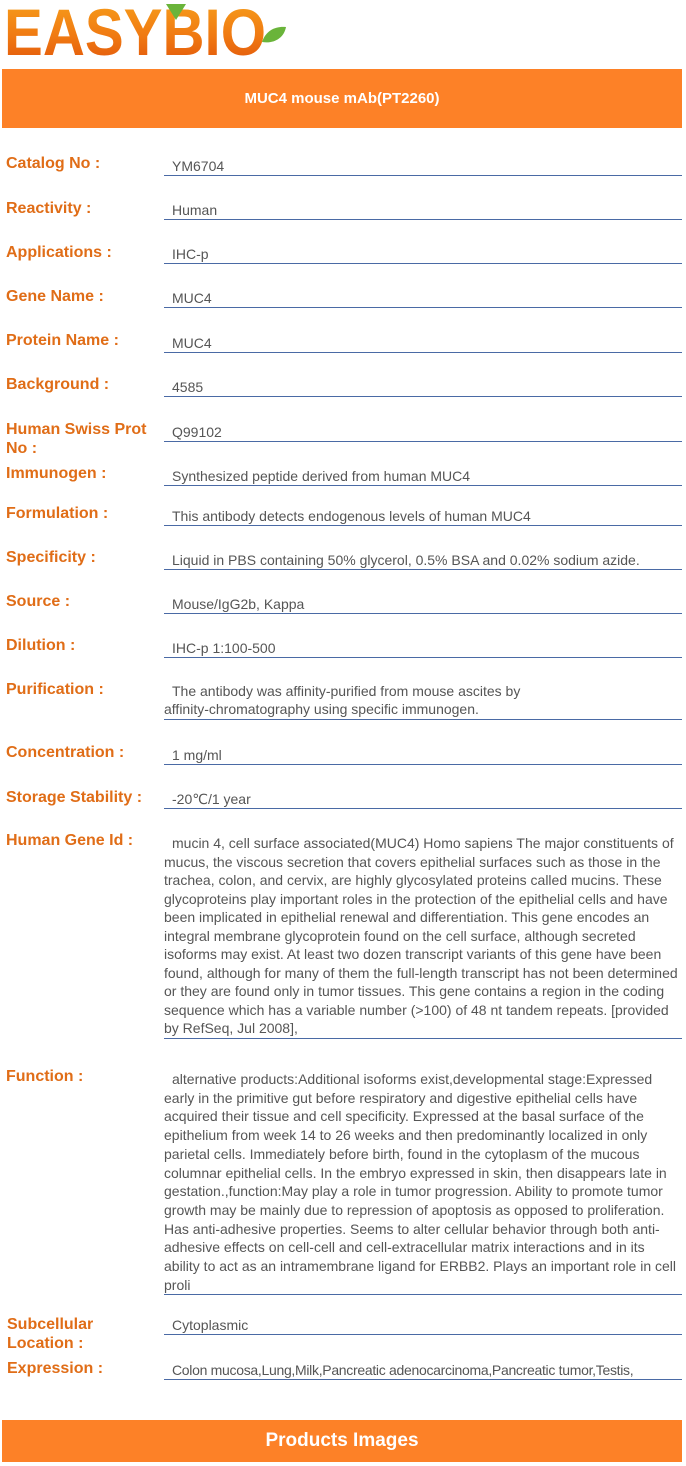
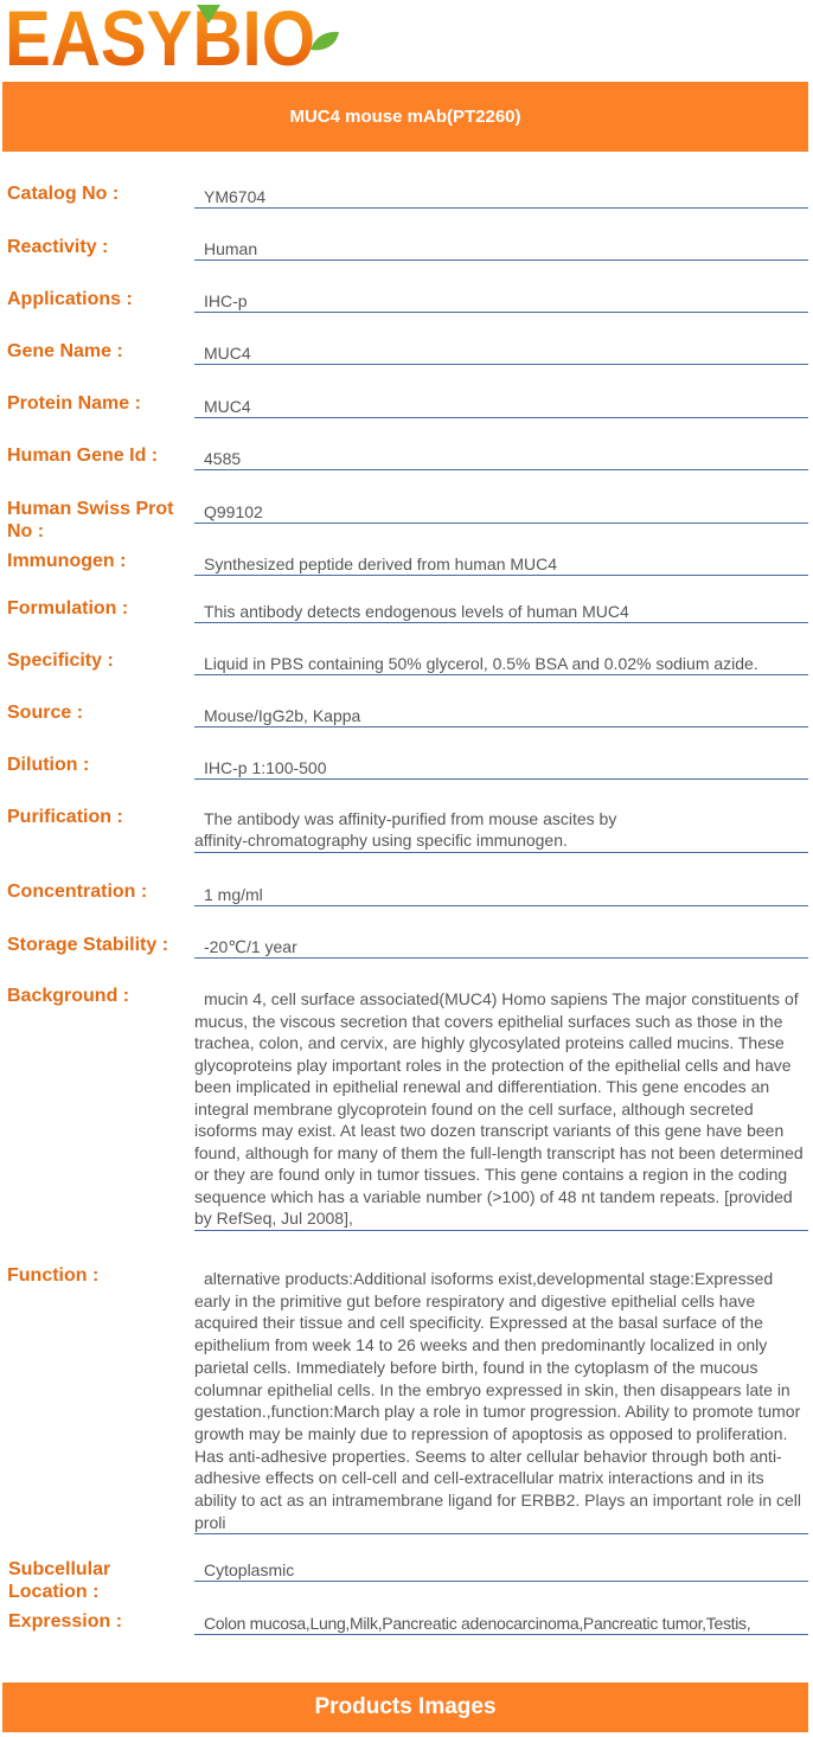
  EASYBIO
  MUC4 mouse mAb(PT2260)
  Catalog No :
  YM6704
  Reactivity :
  Human
  Applications :
  IHC-p
  Gene Name :
  MUC4
  Protein Name :
  MUC4
- Background :
+ Human Gene Id :
  4585
  Human Swiss Prot No :
  Q99102
  Immunogen :
  Synthesized peptide derived from human MUC4
  Formulation :
  This antibody detects endogenous levels of human MUC4
  Specificity :
  Liquid in PBS containing 50% glycerol, 0.5% BSA and 0.02% sodium azide.
  Source :
  Mouse/IgG2b, Kappa
  Dilution :
  IHC-p 1:100-500
  Purification :
  The antibody was affinity-purified from mouse ascites by affinity-chromatography using specific immunogen.
  Concentration :
  1 mg/ml
  Storage Stability :
  -20℃/1 year
- Human Gene Id :
+ Background :
  mucin 4, cell surface associated(MUC4) Homo sapiens The major constituents of mucus, the viscous secretion that covers epithelial surfaces such as those in the trachea, colon, and cervix, are highly glycosylated proteins called mucins. These glycoproteins play important roles in the protection of the epithelial cells and have been implicated in epithelial renewal and differentiation. This gene encodes an integral membrane glycoprotein found on the cell surface, although secreted isoforms may exist. At least two dozen transcript variants of this gene have been found, although for many of them the full-length transcript has not been determined or they are found only in tumor tissues. This gene contains a region in the coding sequence which has a variable number (>100) of 48 nt tandem repeats. [provided by RefSeq, Jul 2008],
  Function :
- alternative products:Additional isoforms exist,developmental stage:Expressed early in the primitive gut before respiratory and digestive epithelial cells have acquired their tissue and cell specificity. Expressed at the basal surface of the epithelium from week 14 to 26 weeks and then predominantly localized in only parietal cells. Immediately before birth, found in the cytoplasm of the mucous columnar epithelial cells. In the embryo expressed in skin, then disappears late in gestation.,function:May play a role in tumor progression. Ability to promote tumor growth may be mainly due to repression of apoptosis as opposed to proliferation. Has anti-adhesive properties. Seems to alter cellular behavior through both anti-adhesive effects on cell-cell and cell-extracellular matrix interactions and in its ability to act as an intramembrane ligand for ERBB2. Plays an important role in cell proli
+ alternative products:Additional isoforms exist,developmental stage:Expressed early in the primitive gut before respiratory and digestive epithelial cells have acquired their tissue and cell specificity. Expressed at the basal surface of the epithelium from week 14 to 26 weeks and then predominantly localized in only parietal cells. Immediately before birth, found in the cytoplasm of the mucous columnar epithelial cells. In the embryo expressed in skin, then disappears late in gestation.,function:March play a role in tumor progression. Ability to promote tumor growth may be mainly due to repression of apoptosis as opposed to proliferation. Has anti-adhesive properties. Seems to alter cellular behavior through both anti-adhesive effects on cell-cell and cell-extracellular matrix interactions and in its ability to act as an intramembrane ligand for ERBB2. Plays an important role in cell proli
  Subcellular Location :
  Cytoplasmic
  Expression :
  Colon mucosa,Lung,Milk,Pancreatic adenocarcinoma,Pancreatic tumor,Testis,
  Products Images
